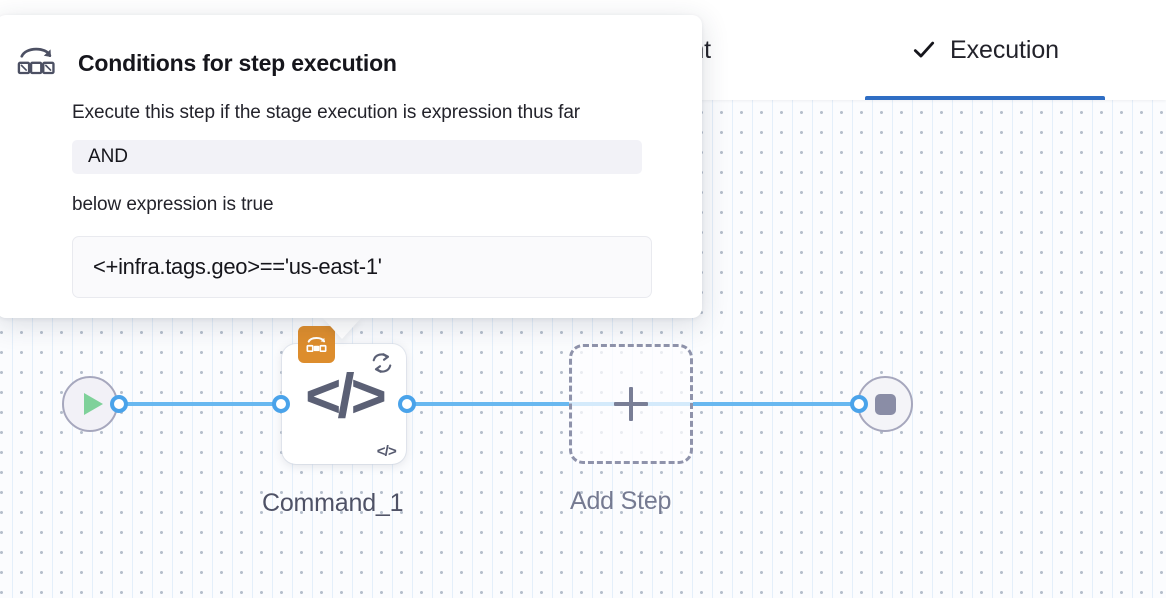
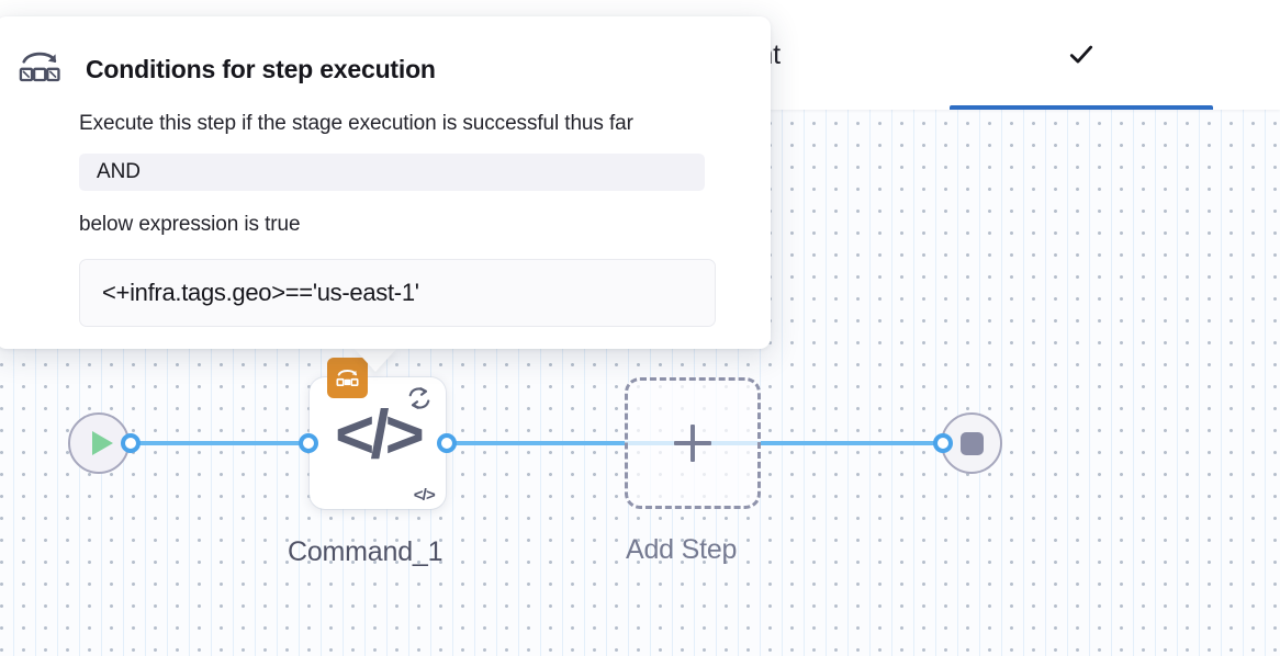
  </>
  </>
  Command_1
  Add Step
- Execution
  Conditions for step execution
- Execute this step if the stage execution is expression thus far
+ Execute this step if the stage execution is successful thus far
  AND
  below expression is true
  <+infra.tags.geo>=='us-east-1'
